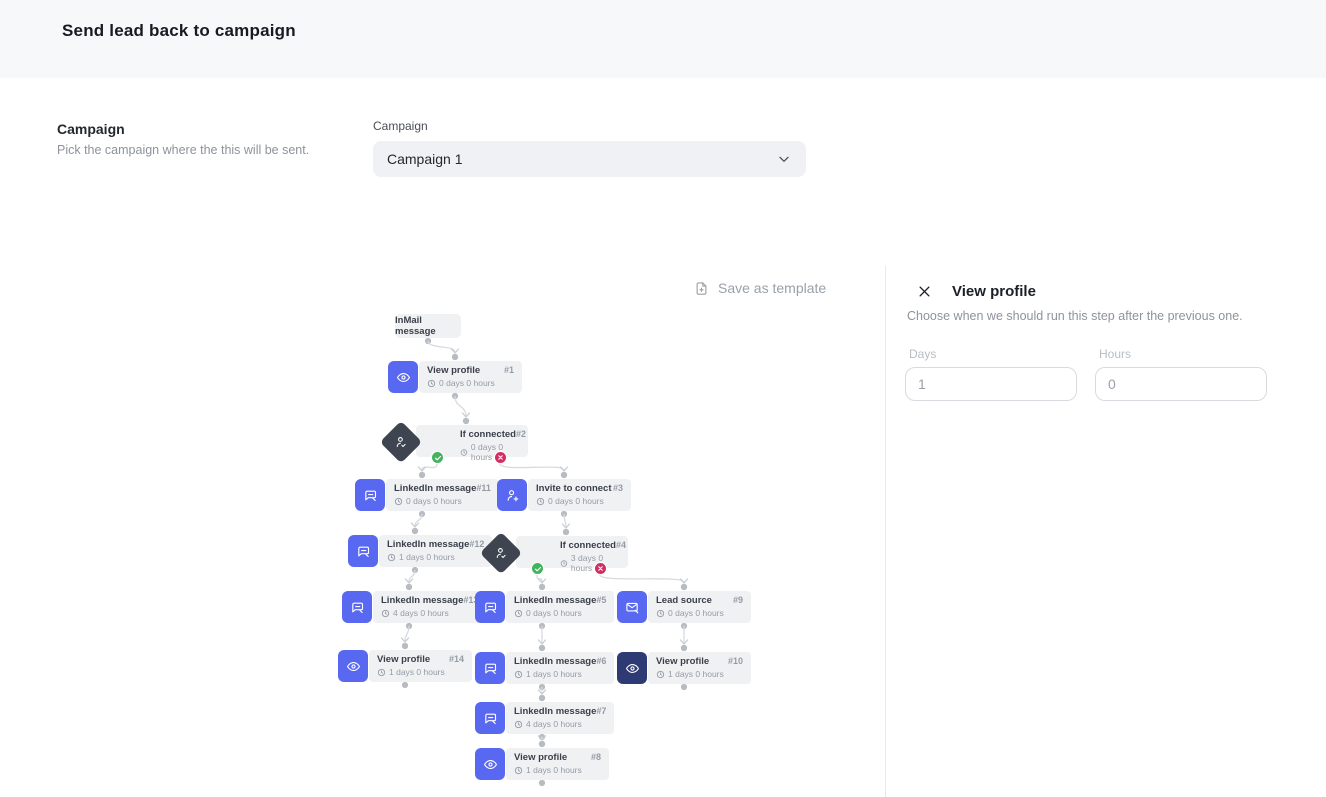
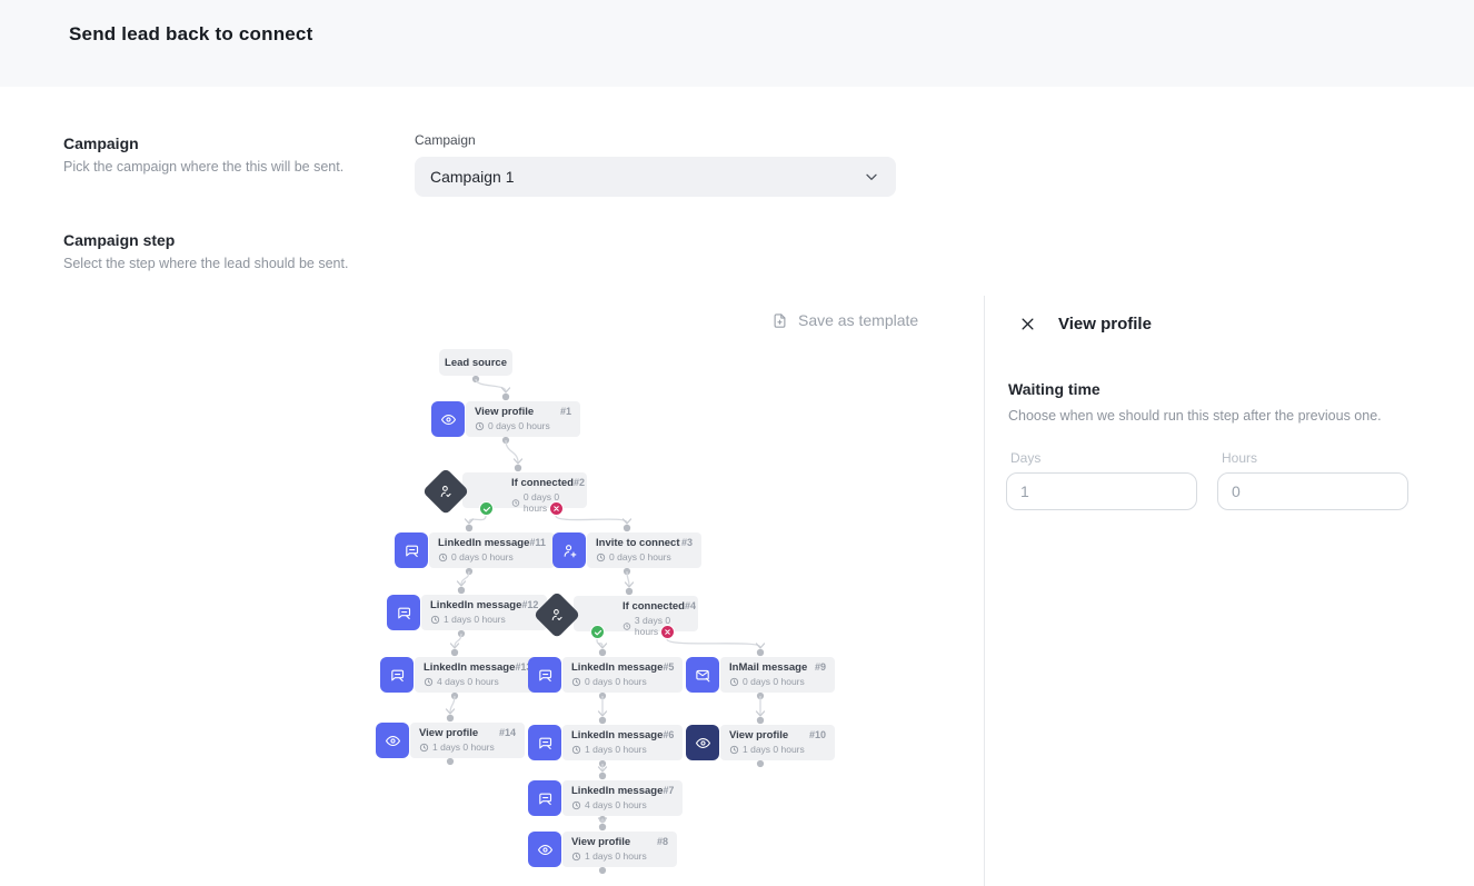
- Send lead back to campaign
+ Send lead back to connect
  Campaign
  Pick the campaign where the this will be sent.
  Campaign
  Campaign 1
+ Campaign step
+ Select the step where the lead should be sent.
  Save as template
- InMail message
+ Lead source
  View profile
  #1
  0 days 0 hours
  If connected
  #2
  0 days 0 hours
  LinkedIn message
  #11
  0 days 0 hours
  Invite to connect
  #3
  0 days 0 hours
  LinkedIn message
  #12
  1 days 0 hours
  If connected
  #4
  3 days 0 hours
  LinkedIn message
  4 days 0 hours
  LinkedIn message
  #5
  0 days 0 hours
- Lead source
+ InMail message
  #9
  0 days 0 hours
  View profile
  #14
  1 days 0 hours
  LinkedIn message
  #6
  1 days 0 hours
  View profile
  #10
  1 days 0 hours
  LinkedIn message
  #7
  4 days 0 hours
  View profile
  #8
  1 days 0 hours
  View profile
+ Waiting time
  Choose when we should run this step after the previous one.
  Days
  1
  Hours
  0
